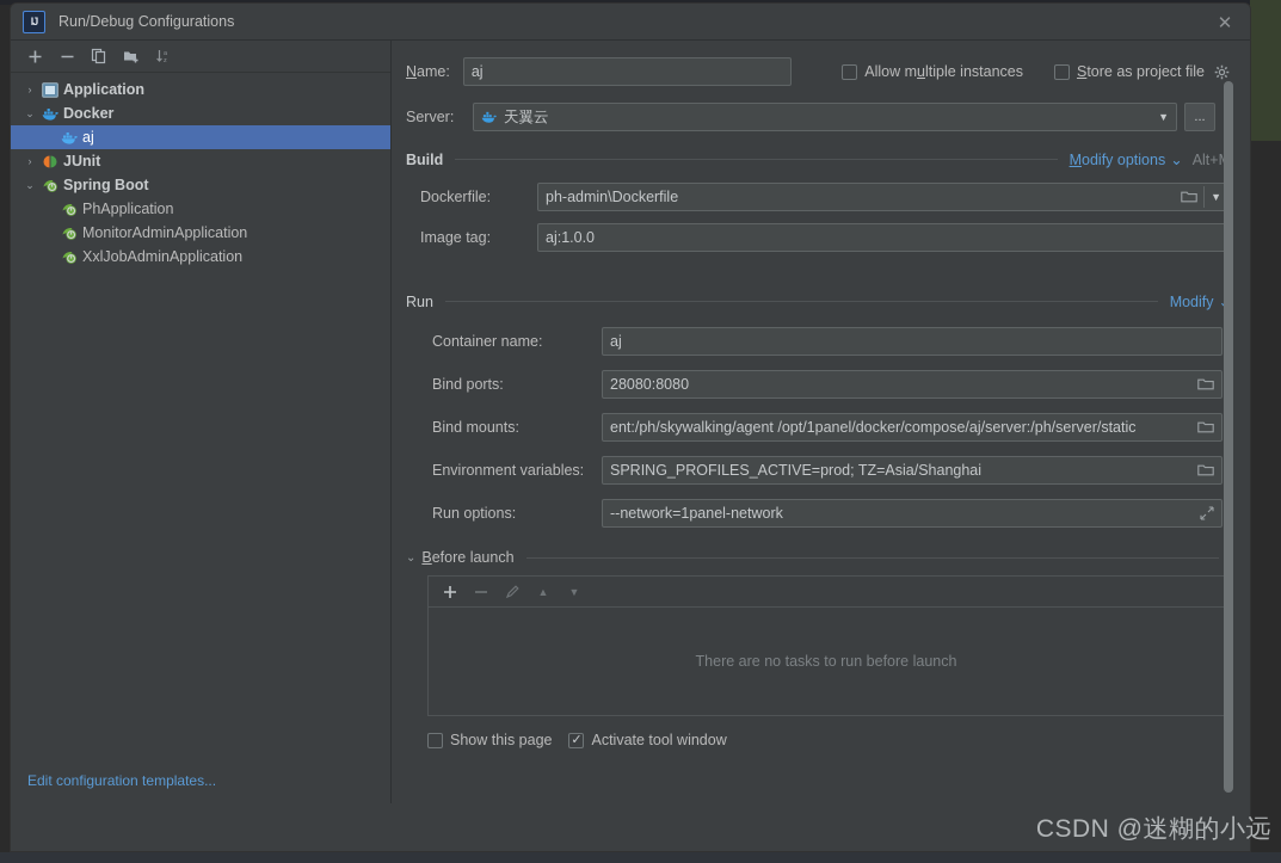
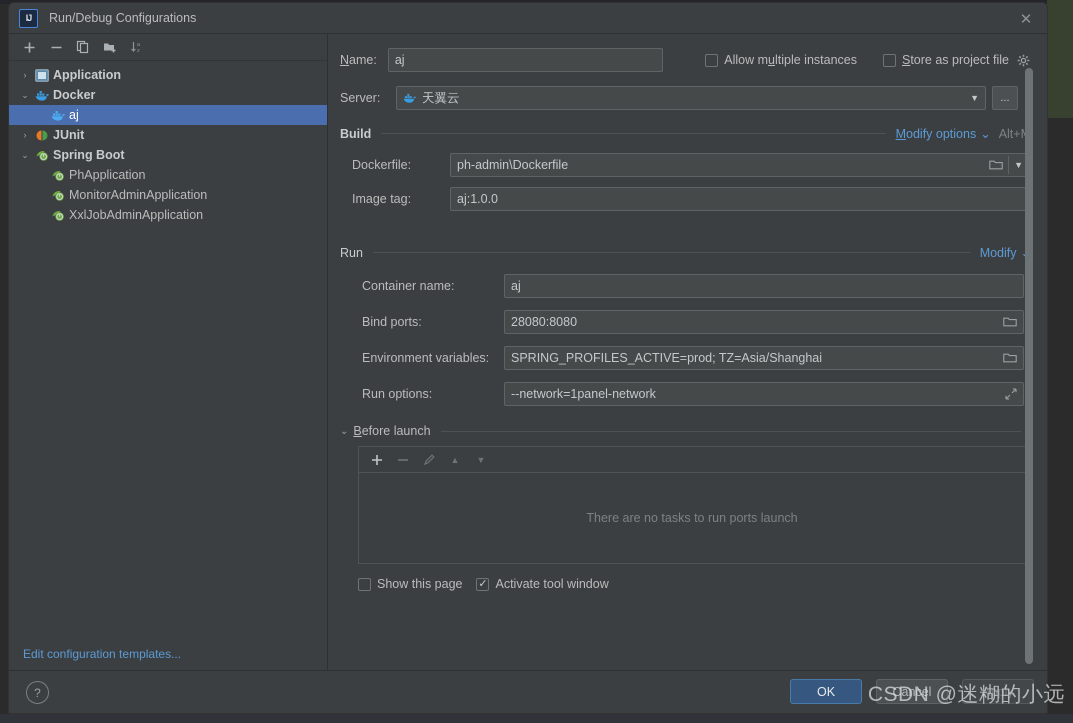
  IJ
  Run/Debug Configurations
  ✕
  ›
  Application
  ⌄
  Docker
  aj
  ›
  JUnit
  ⌄
  Spring Boot
  PhApplication
  MonitorAdminApplication
  XxlJobAdminApplication
  Edit configuration templates...
  Name:
  aj
  Allow multiple instances
  Store as project file
  Server:
  天翼云
  ▼
  ...
  Build
  Modify options
  ⌄
  Alt+
  Dockerfile:
  ph-admin\Dockerfile
  ▼
  Image tag:
  aj:1.0.0
  Run
  Modify
  Container name:
  aj
  Bind ports:
  28080:8080
- Bind mounts:
- ent:/ph/skywalking/agent /opt/1panel/docker/compose/aj/server:/ph/server/static
  Environment variables:
  SPRING_PROFILES_ACTIVE=prod; TZ=Asia/Shanghai
  Run options:
  --network=1panel-network
  ⌄
  Before launch
  ▲
  ▼
- There are no tasks to run before launch
+ There are no tasks to run ports launch
  Show this page
  Activate tool window
+ ?
+ OK
+ Cancel
+ Apply
  CSDN @迷糊的小远
